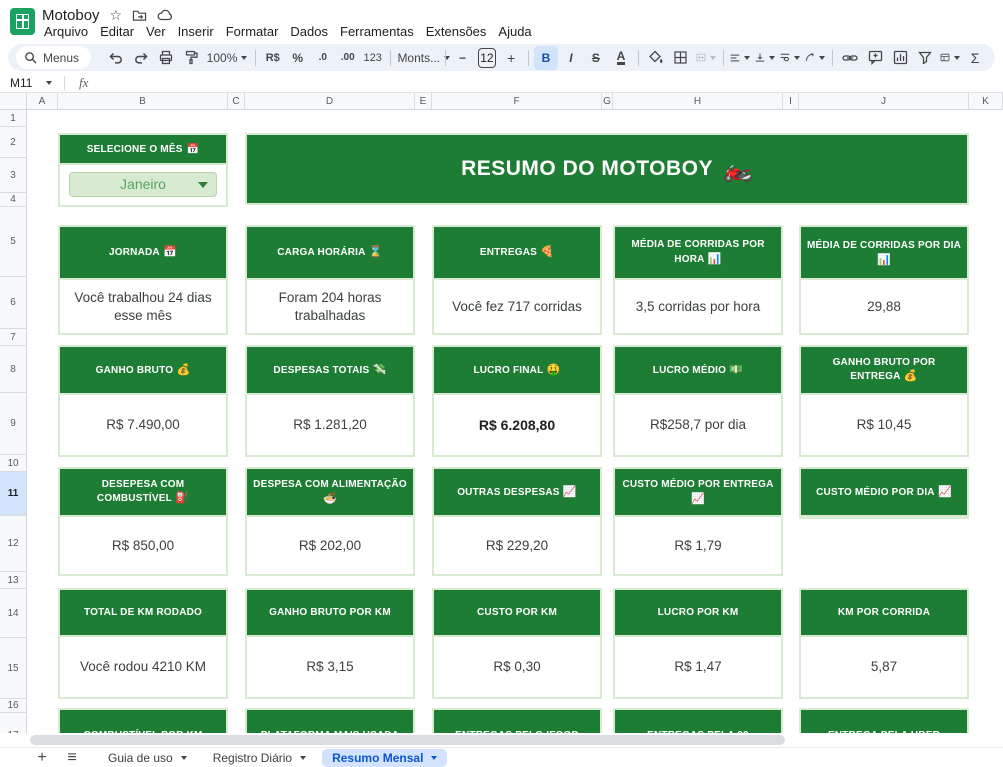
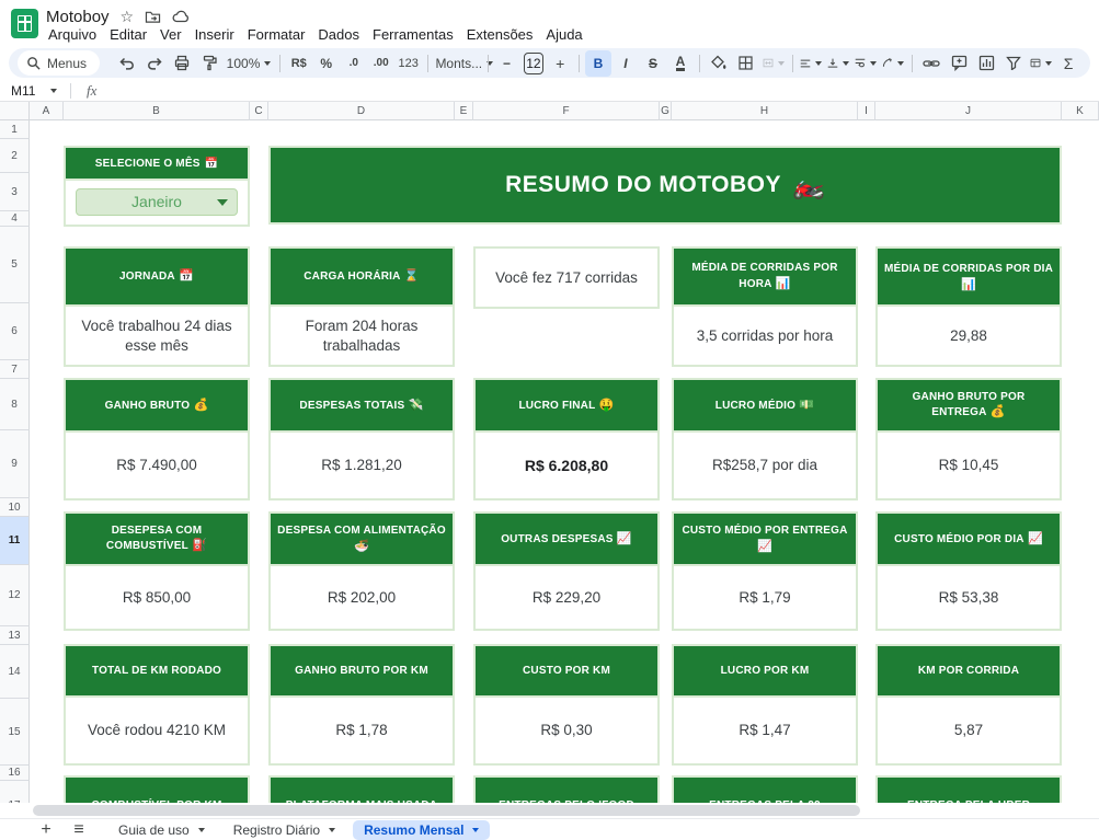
  Motoboy
  ☆
  Arquivo
  Editar
  Ver
  Inserir
  Formatar
  Dados
  Ferramentas
  Extensões
  Ajuda
  Menus
  100%
  R$
  %
  .0
  .00
  123
  Monts...
  −
  12
  +
  B
  I
  S
  A
  Σ
  M11
  fx
  A
  B
  C
  D
  E
  F
  G
  H
  I
  J
  K
  1
  2
  3
  4
  5
  6
  7
  8
  9
  10
  11
  12
  13
  14
  15
  16
  SELECIONE O MÊS
  📅
  Janeiro
  RESUMO DO MOTOBOY
  🏍️
  JORNADA 📅
  Você trabalhou 24 dias esse mês
  CARGA HORÁRIA ⌛
  Foram 204 horas trabalhadas
- ENTREGAS 🍕
  Você fez 717 corridas
  MÉDIA DE CORRIDAS POR HORA 📊
  3,5 corridas por hora
  MÉDIA DE CORRIDAS POR DIA 📊
  29,88
  GANHO BRUTO 💰
  R$ 7.490,00
  DESPESAS TOTAIS 💸
  R$ 1.281,20
  LUCRO FINAL 🤑
  R$ 6.208,80
  LUCRO MÉDIO 💵
  R$258,7 por dia
  GANHO BRUTO POR ENTREGA 💰
  R$ 10,45
  DESEPESA COM COMBUSTÍVEL ⛽
  R$ 850,00
  DESPESA COM ALIMENTAÇÃO 🍜
  R$ 202,00
  OUTRAS DESPESAS 📈
  R$ 229,20
  CUSTO MÉDIO POR ENTREGA 📈
  R$ 1,79
  CUSTO MÉDIO POR DIA 📈
+ R$ 53,38
  TOTAL DE KM RODADO
  Você rodou 4210 KM
  GANHO BRUTO POR KM
- R$ 3,15
+ R$ 1,78
  CUSTO POR KM
  R$ 0,30
  LUCRO POR KM
  R$ 1,47
  KM POR CORRIDA
  5,87
  +
  ≡
  Guia de uso
  Registro Diário
  Resumo Mensal
